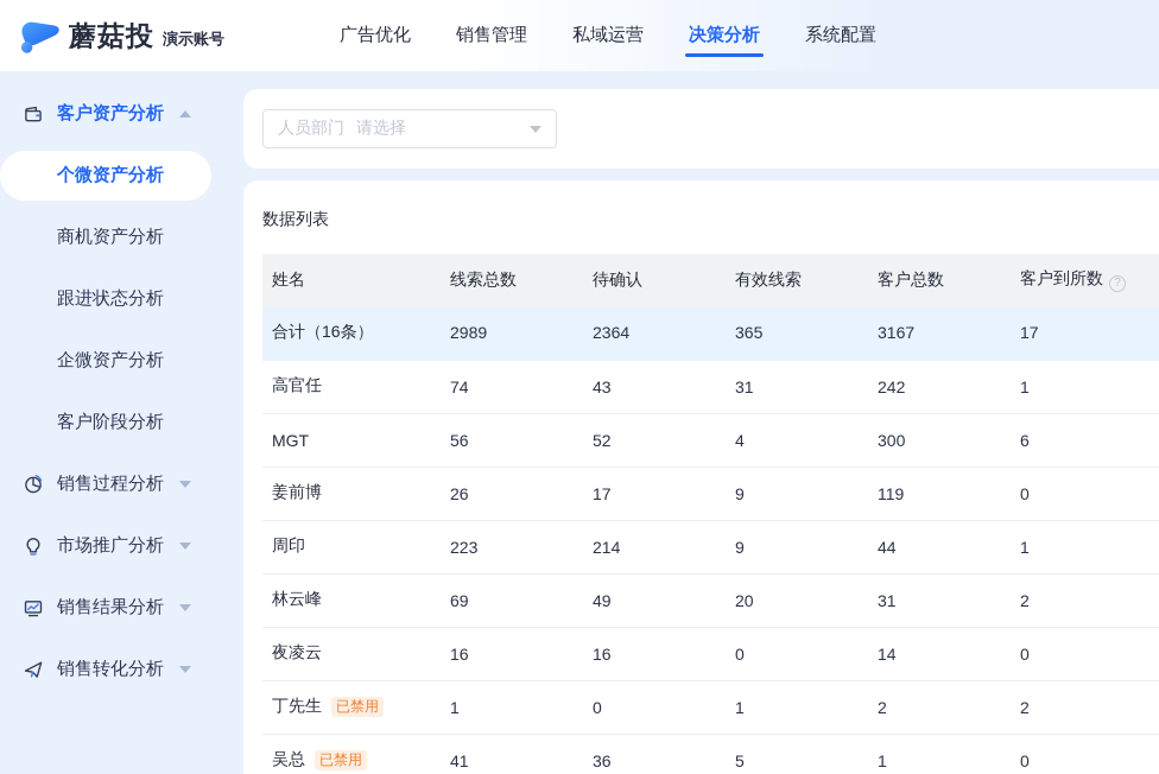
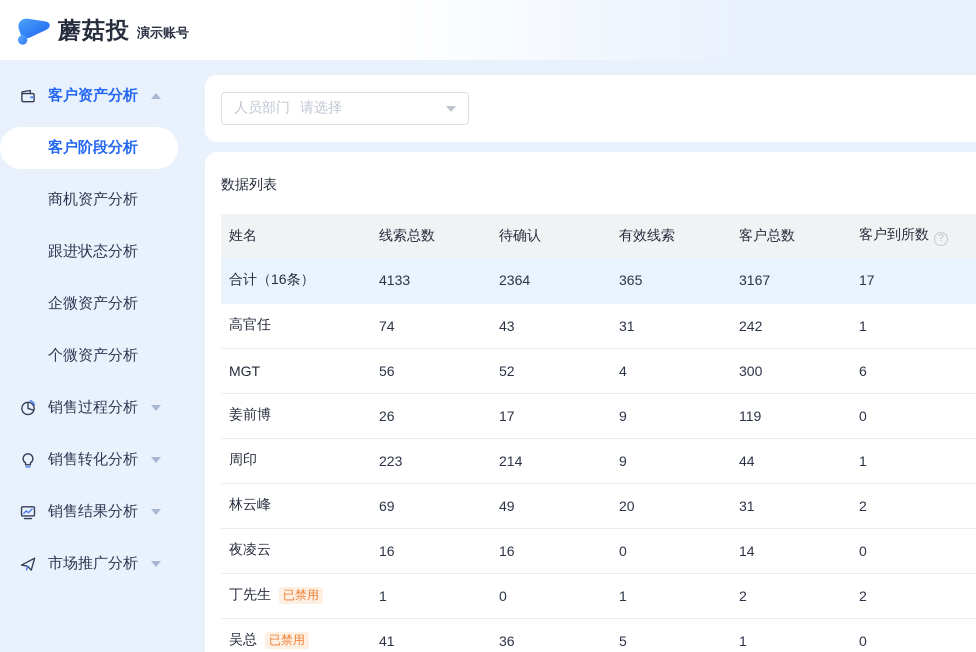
  蘑菇投
  演示账号
- 广告优化
- 销售管理
- 私域运营
- 决策分析
- 系统配置
  客户资产分析
- 个微资产分析
+ 客户阶段分析
  商机资产分析
  跟进状态分析
  企微资产分析
- 客户阶段分析
+ 个微资产分析
  销售过程分析
- 市场推广分析
+ 销售转化分析
  销售结果分析
- 销售转化分析
+ 市场推广分析
  人员部门
  请选择
  数据列表
  姓名	线索总数	待确认	有效线索	客户总数	客户到所数 ?
- 合计（16条）	2989	2364	365	3167	17
+ 合计（16条）	4133	2364	365	3167	17
  高官任	74	43	31	242	1
  MGT	56	52	4	300	6
  姜前博	26	17	9	119	0
  周印	223	214	9	44	1
  林云峰	69	49	20	31	2
  夜凌云	16	16	0	14	0
  丁先生 已禁用	1	0	1	2	2
  吴总 已禁用	41	36	5	1	0
